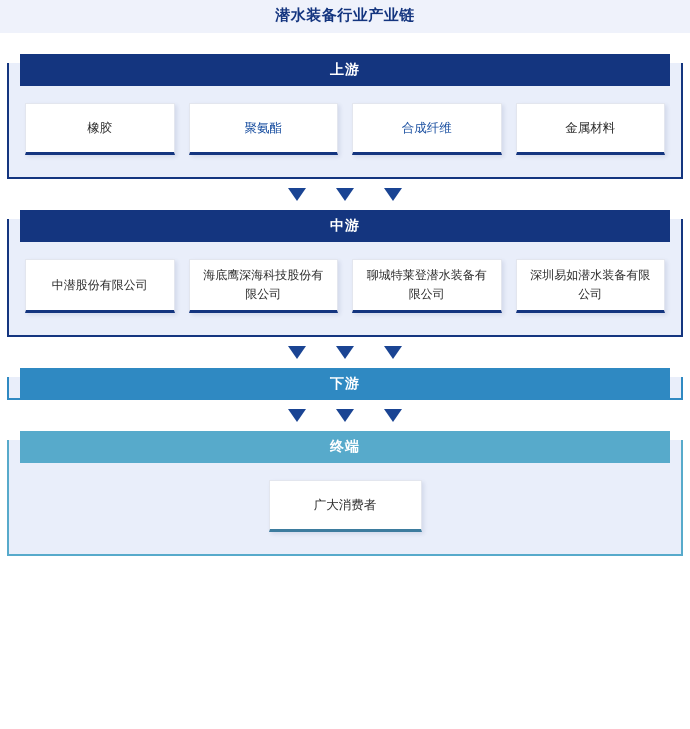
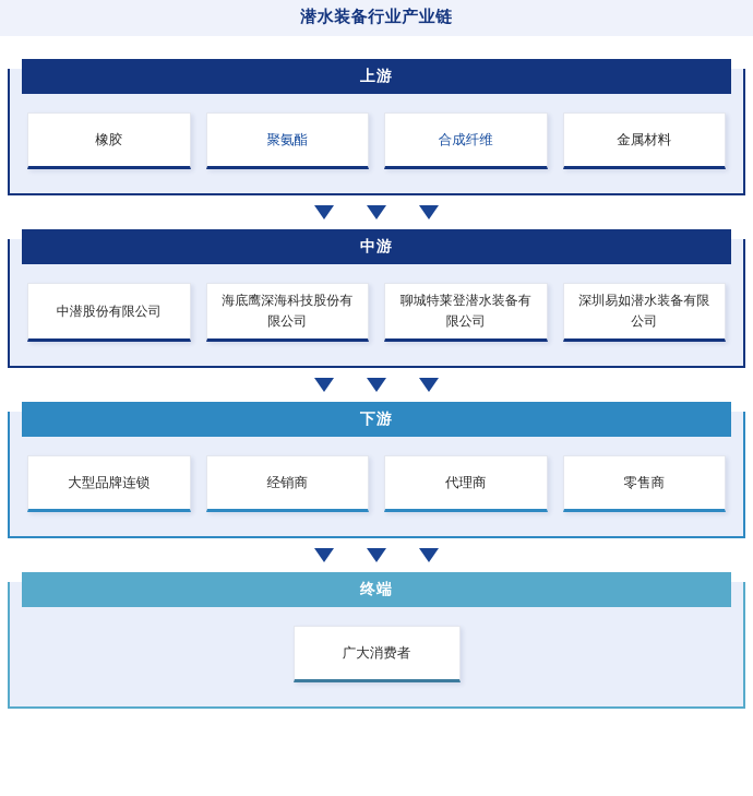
  潜水装备行业产业链
  上游
  橡胶
  聚氨酯
  合成纤维
  金属材料
  中游
  中潜股份有限公司
  海底鹰深海科技股份有限公司
  聊城特莱登潜水装备有限公司
  深圳易如潜水装备有限公司
  下游
+ 大型品牌连锁
+ 经销商
+ 代理商
+ 零售商
  终端
  广大消费者
